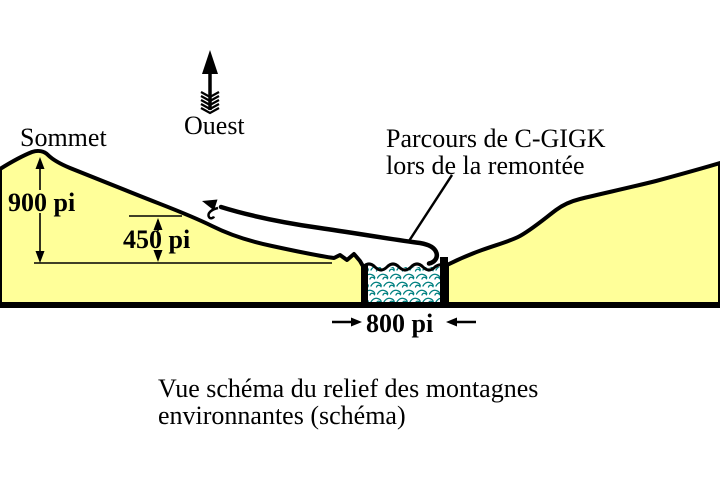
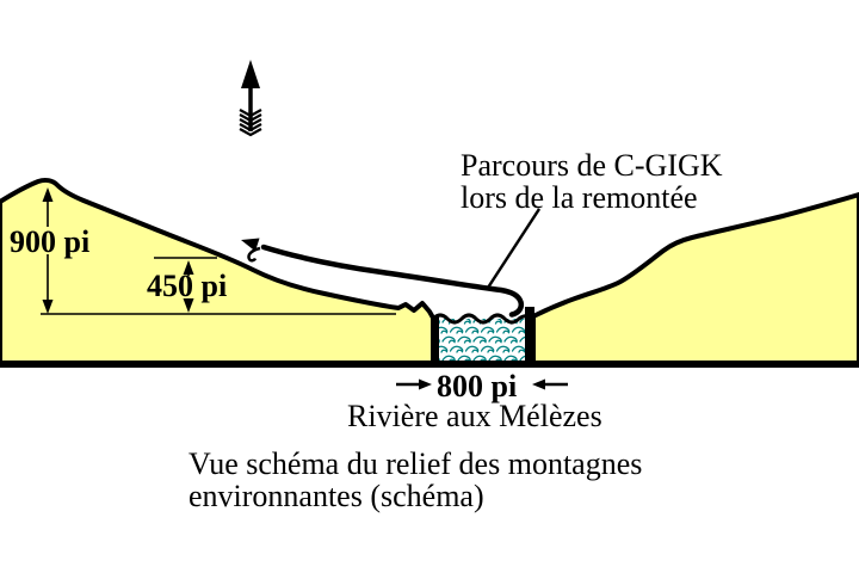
- Sommet
- Ouest
  Parcours de C-GIGK
  lors de la remontée
  900 pi
  450 pi
  800 pi
+ Rivière aux Mélèzes
  Vue schéma du relief des montagnes
  environnantes (schéma)
